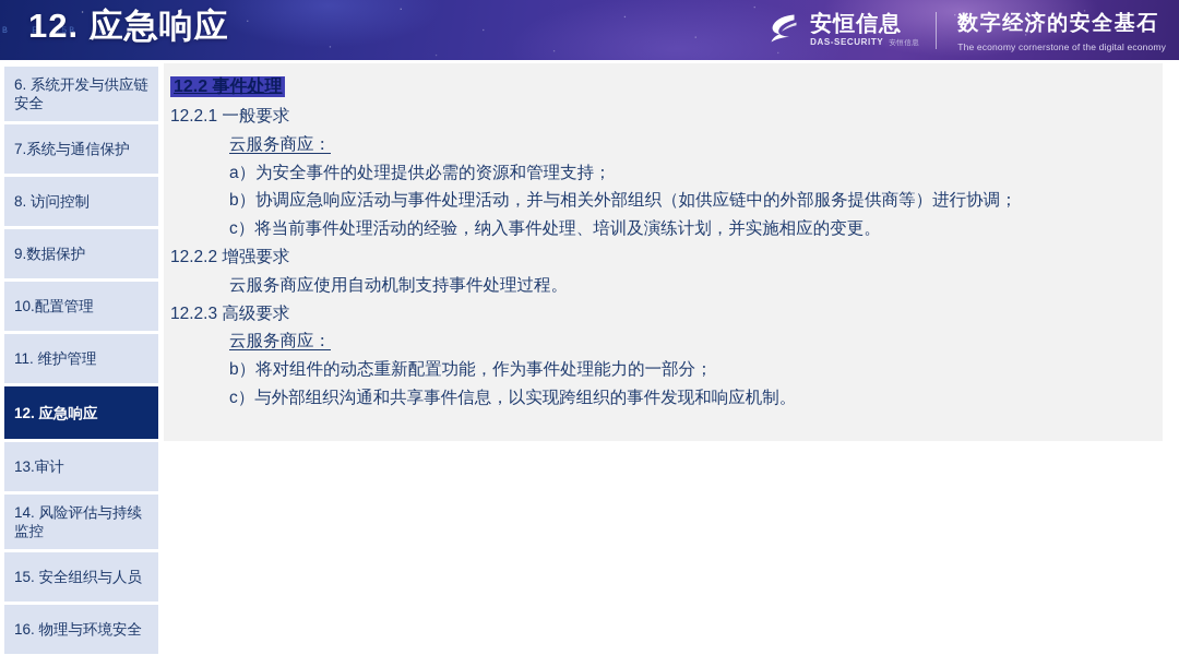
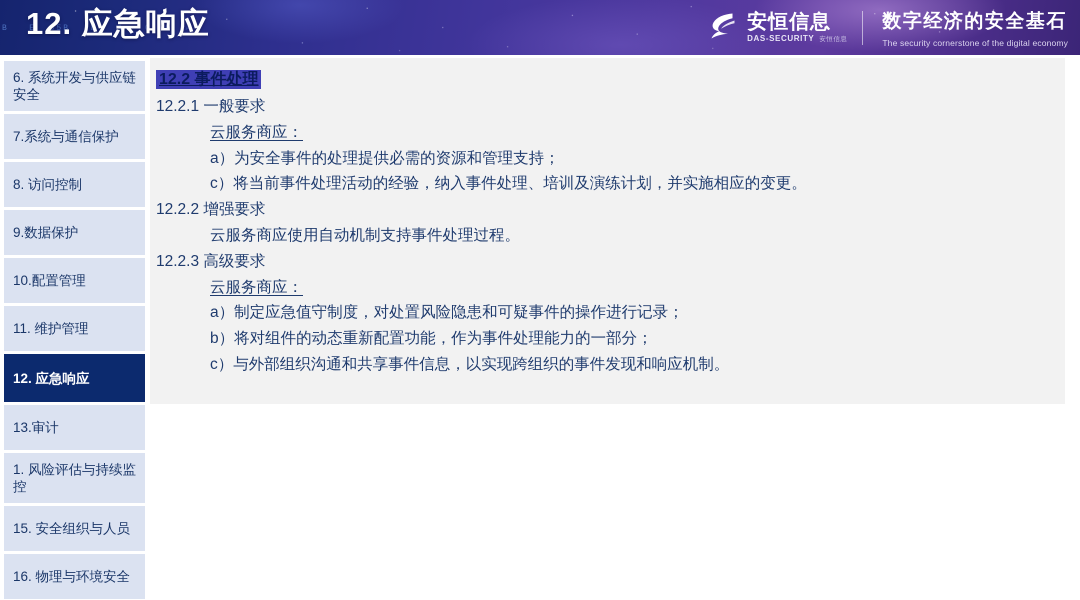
  B E 55B D 1 0 C A
  12. 应急响应
  安恒信息
  DAS-SECURITY
  数字经济的安全基石
- The economy cornerstone of the digital economy
+ The security cornerstone of the digital economy
  6. 系统开发与供应链安全
  7.系统与通信保护
  8. 访问控制
  9.数据保护
  10.配置管理
  11. 维护管理
  12. 应急响应
  13.审计
- 14. 风险评估与持续监控
+ 1. 风险评估与持续监控
  15. 安全组织与人员
  16. 物理与环境安全
  12.2 事件处理
  12.2.1 一般要求
  云服务商应：
  a）为安全事件的处理提供必需的资源和管理支持；
- b）协调应急响应活动与事件处理活动，并与相关外部组织（如供应链中的外部服务提供商等）进行协调；
  c）将当前事件处理活动的经验，纳入事件处理、培训及演练计划，并实施相应的变更。
  12.2.2 增强要求
  云服务商应使用自动机制支持事件处理过程。
  12.2.3 高级要求
  云服务商应：
+ a）制定应急值守制度，对处置风险隐患和可疑事件的操作进行记录；
  b）将对组件的动态重新配置功能，作为事件处理能力的一部分；
  c）与外部组织沟通和共享事件信息，以实现跨组织的事件发现和响应机制。
